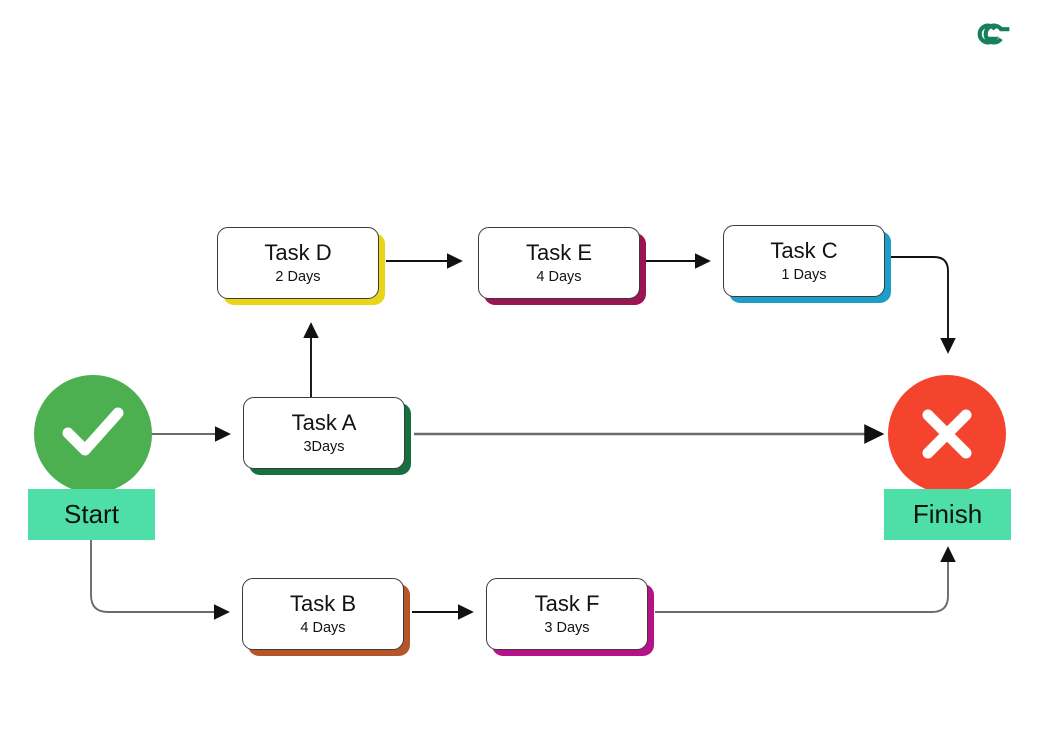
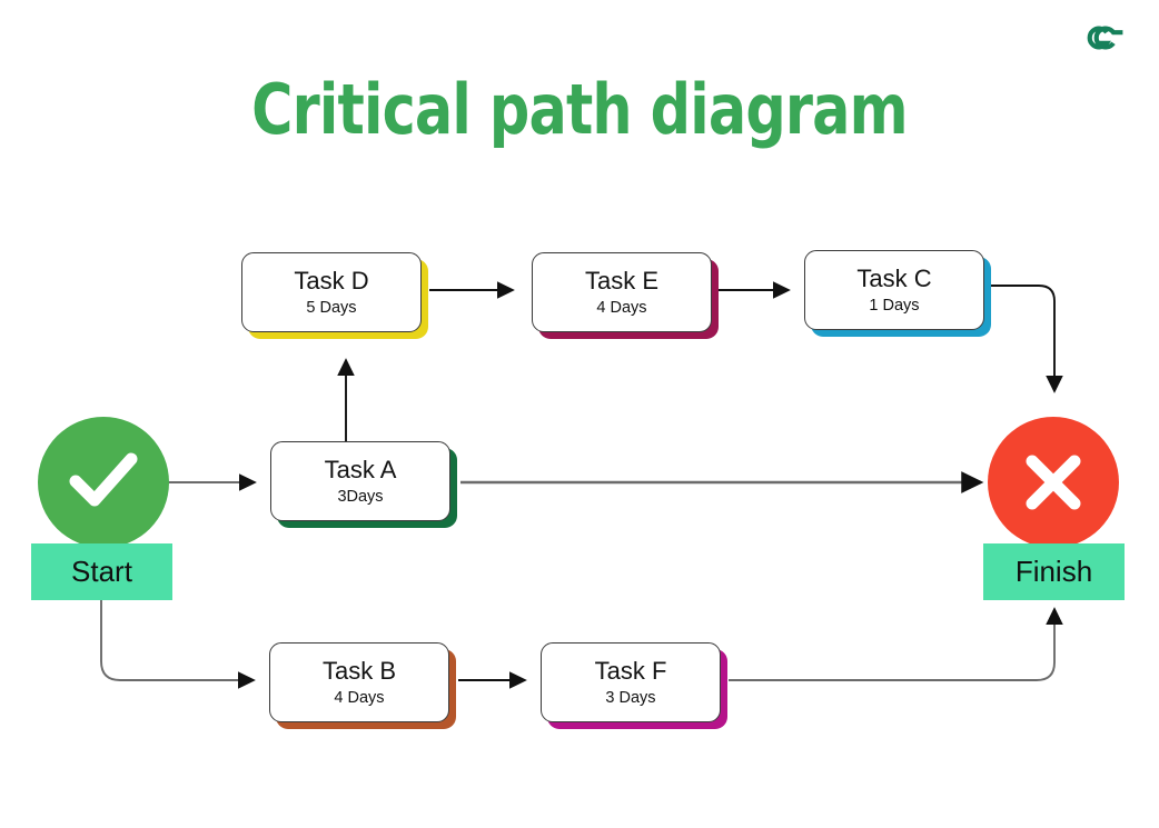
+ Critical path diagram
  Start
  Finish
  Task D
- 2 Days
+ 5 Days
  Task E
  4 Days
  Task C
  1 Days
  Task A
  3Days
  Task B
  4 Days
  Task F
  3 Days
